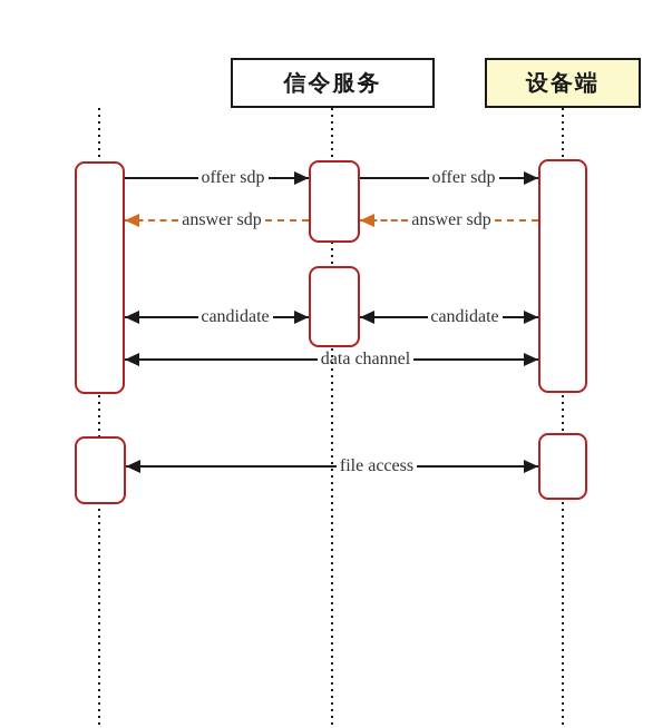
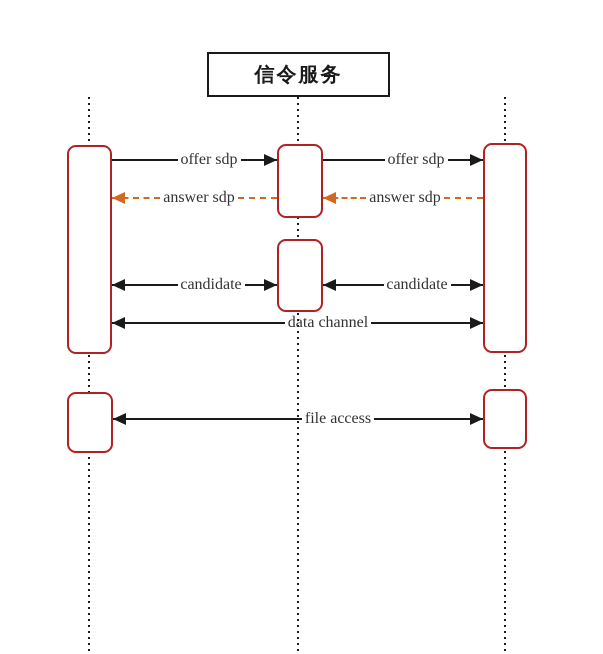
  信令服务
- 设备端
  offer sdp
  offer sdp
  answer sdp
  answer sdp
  candidate
  candidate
  data channel
  file access
